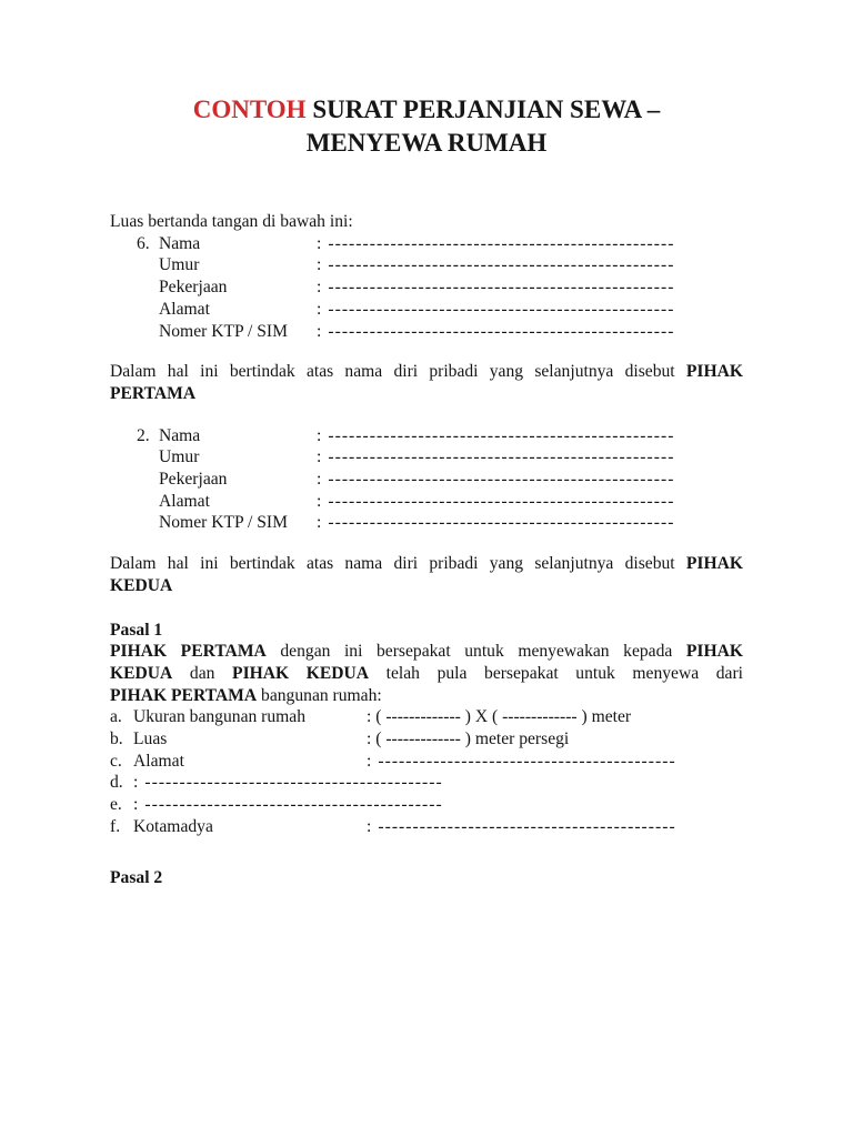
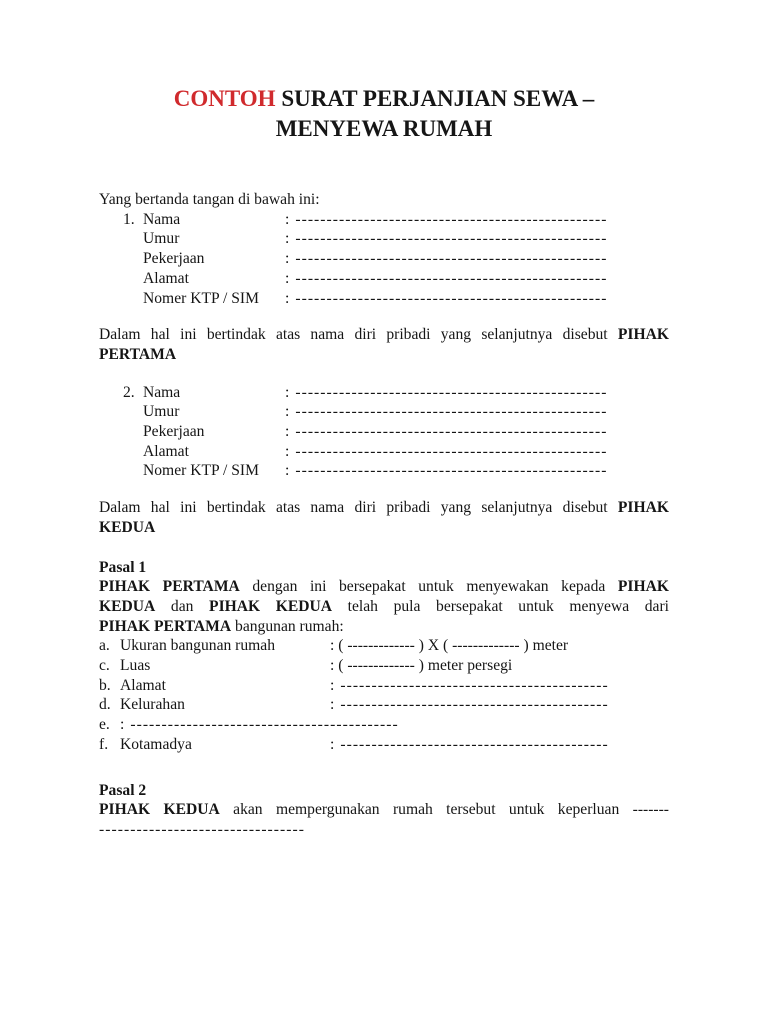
  CONTOH SURAT PERJANJIAN SEWA –
  MENYEWA RUMAH
- Luas bertanda tangan di bawah ini:
+ Yang bertanda tangan di bawah ini:
- 6.
+ 1.
  Nama
  : --------------------------------------------------
  Umur
  : --------------------------------------------------
  Pekerjaan
  : --------------------------------------------------
  Alamat
  : --------------------------------------------------
  Nomer KTP / SIM
  : --------------------------------------------------
  Dalam hal ini bertindak atas nama diri pribadi yang selanjutnya disebut PIHAK
  PERTAMA
  2.
  Nama
  : --------------------------------------------------
  Umur
  : --------------------------------------------------
  Pekerjaan
  : --------------------------------------------------
  Alamat
  : --------------------------------------------------
  Nomer KTP / SIM
  : --------------------------------------------------
  Dalam hal ini bertindak atas nama diri pribadi yang selanjutnya disebut PIHAK
  KEDUA
  Pasal 1
  PIHAK PERTAMA dengan ini bersepakat untuk menyewakan kepada PIHAK
  KEDUA dan PIHAK KEDUA telah pula bersepakat untuk menyewa dari
  PIHAK PERTAMA bangunan rumah:
  a.
  Ukuran bangunan rumah
  : ( ------------- ) X ( ------------- ) meter
- b.
+ c.
  Luas
  : ( ------------- ) meter persegi
- c.
+ b.
  Alamat
  : -------------------------------------------
  d.
+ Kelurahan
  : -------------------------------------------
  e.
  : -------------------------------------------
  f.
  Kotamadya
  : -------------------------------------------
  Pasal 2
+ PIHAK KEDUA akan mempergunakan rumah tersebut untuk keperluan -------
+ ---------------------------------
